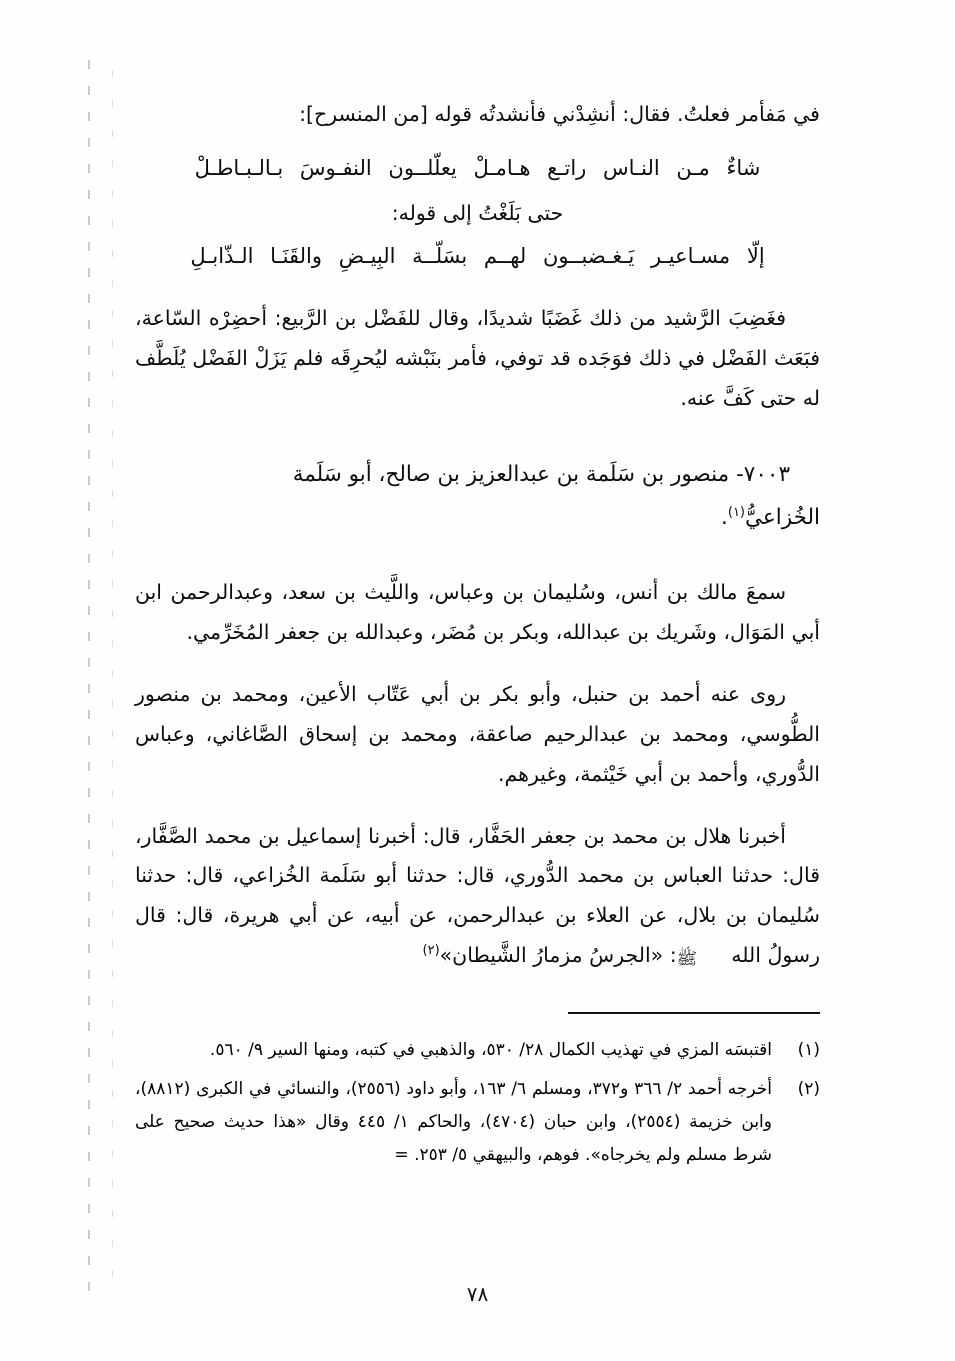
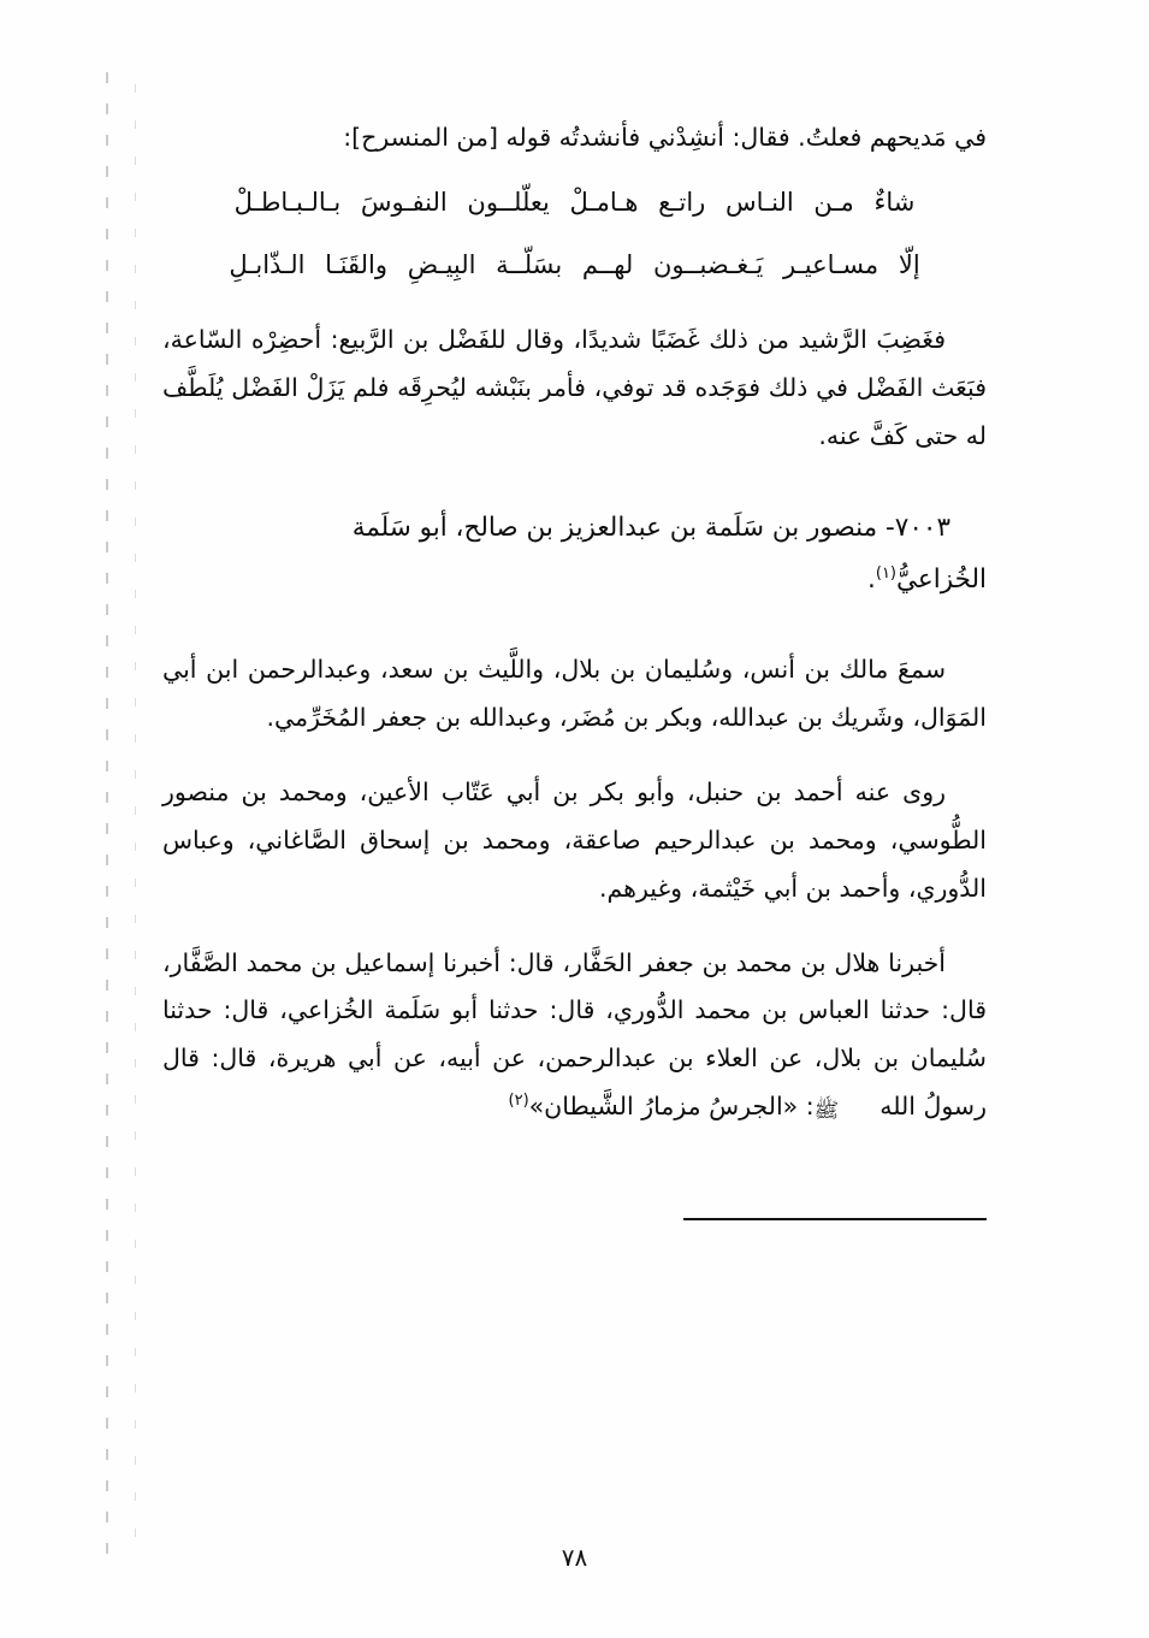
- في مَفأمر فعلتُ. فقال: أنشِدْني فأنشدتُه قوله [من المنسرح]:
+ في مَديحهم فعلتُ. فقال: أنشِدْني فأنشدتُه قوله [من المنسرح]:
  شاءٌ مـن النـاس راتـع هـامـلْ يعلّلــون النفـوسَ بـالـبـاطـلْ
- حتى بَلَغْتُ إلى قوله:
  إلّا مسـاعيـر يَـغـضبــون لهــم بسَلّــة البِيـضِ والقَنَـا الـذّابـلِ
  فغَضِبَ الرَّشيد من ذلك غَضَبًا شديدًا، وقال للفَضْل بن الرَّبيع: أحضِرْه السّاعة، فبَعَث الفَضْل في ذلك فوَجَده قد توفي، فأمر بنَبْشه ليُحرِقَه فلم يَزَلْ الفَضْل يُلَطَّف له حتى كَفَّ عنه.
  ٧٠٠٣- منصور بن سَلَمة بن عبدالعزيز بن صالح، أبو سَلَمة
  الخُزاعيُّ(١).
- سمعَ مالك بن أنس، وسُليمان بن وعباس، واللَّيث بن سعد، وعبدالرحمن ابن أبي المَوَال، وشَريك بن عبدالله، وبكر بن مُضَر، وعبدالله بن جعفر المُخَرِّمي.
+ سمعَ مالك بن أنس، وسُليمان بن بلال، واللَّيث بن سعد، وعبدالرحمن ابن أبي المَوَال، وشَريك بن عبدالله، وبكر بن مُضَر، وعبدالله بن جعفر المُخَرِّمي.
  روى عنه أحمد بن حنبل، وأبو بكر بن أبي عَتّاب الأعين، ومحمد بن منصور الطُّوسي، ومحمد بن عبدالرحيم صاعقة، ومحمد بن إسحاق الصَّاغاني، وعباس الدُّوري، وأحمد بن أبي خَيْثمة، وغيرهم.
  أخبرنا هلال بن محمد بن جعفر الحَفَّار، قال: أخبرنا إسماعيل بن محمد الصَّفَّار، قال: حدثنا العباس بن محمد الدُّوري، قال: حدثنا أبو سَلَمة الخُزاعي، قال: حدثنا سُليمان بن بلال، عن العلاء بن عبدالرحمن، عن أبيه، عن أبي هريرة، قال: قال رسولُ اللهﷺ: «الجرسُ مزمارُ الشَّيطان»(٢)
- (١)
- اقتبسَه المزي في تهذيب الكمال ٢٨/ ٥٣٠، والذهبي في كتبه، ومنها السير ٩/ ٥٦٠.
- (٢)
- أخرجه أحمد ٢/ ٣٦٦ و٣٧٢، ومسلم ٦/ ١٦٣، وأبو داود (٢٥٥٦)، والنسائي في الكبرى (٨٨١٢)، وابن خزيمة (٢٥٥٤)، وابن حبان (٤٧٠٤)، والحاكم ١/ ٤٤٥ وقال «هذا حديث صحيح على شرط مسلم ولم يخرجاه». فوهم، والبيهقي ٥/ ٢٥٣. =
  ٧٨
